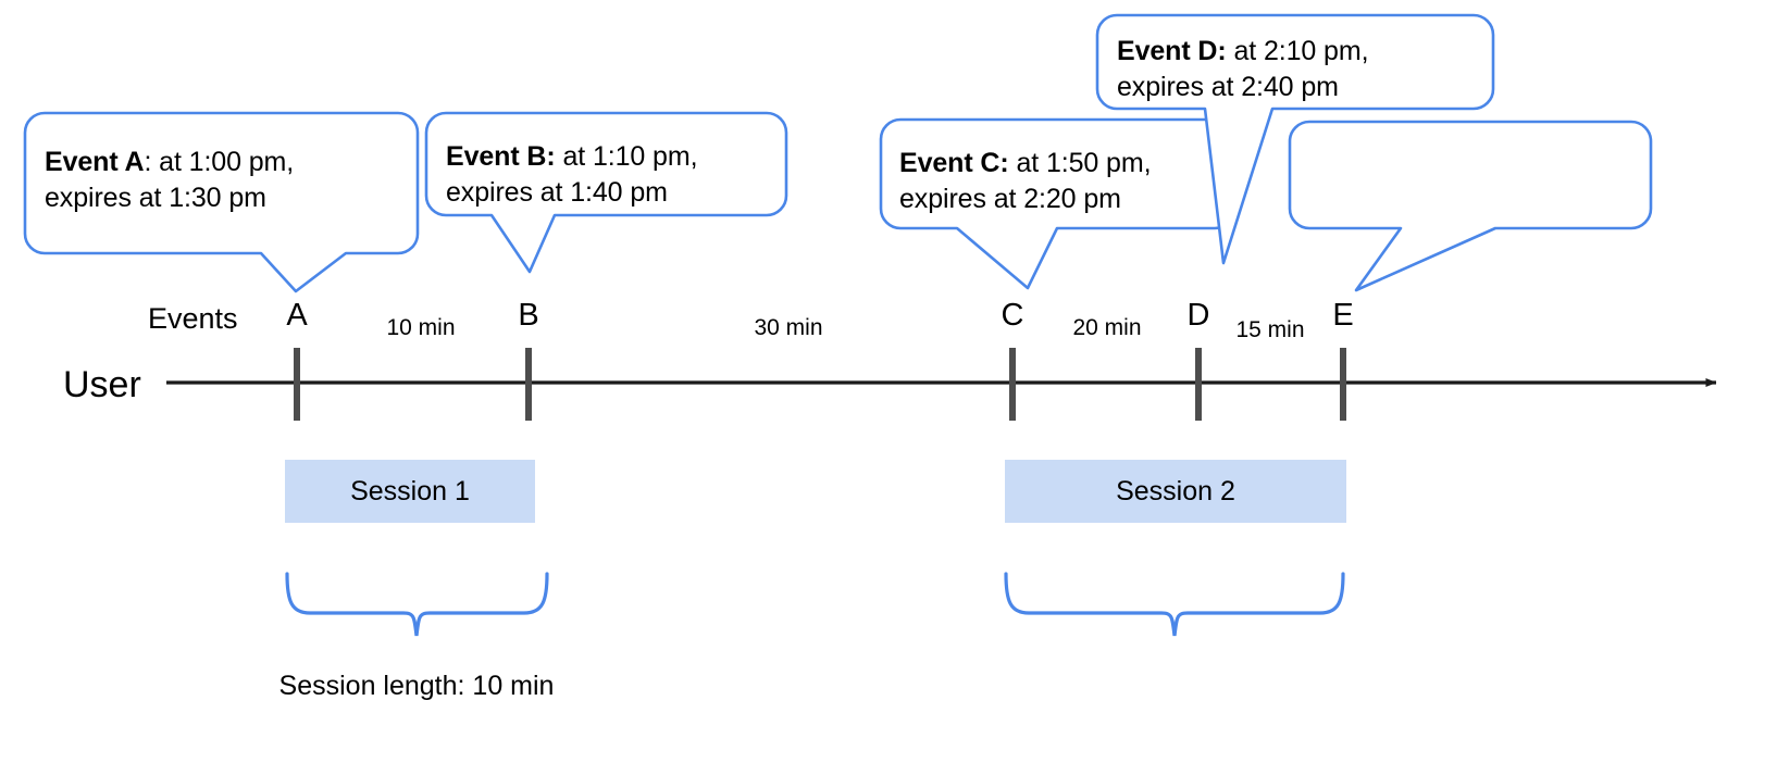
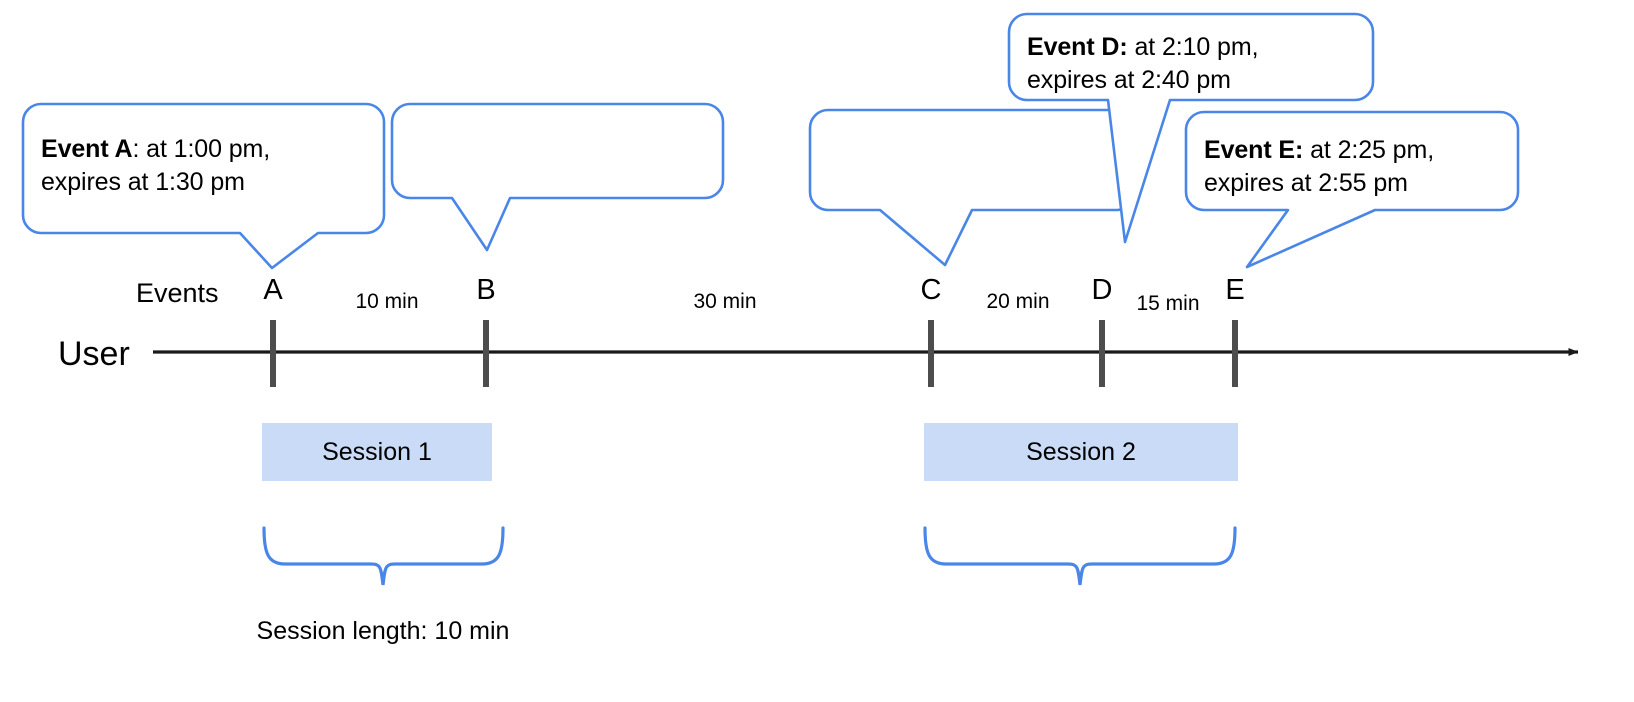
  Event A: at 1:00 pm,
  expires at 1:30 pm
- Event B: at 1:10 pm,
- expires at 1:40 pm
- Event C: at 1:50 pm,
- expires at 2:20 pm
  Event D: at 2:10 pm,
  expires at 2:40 pm
+ Event E: at 2:25 pm,
+ expires at 2:55 pm
  Events
  User
  A
  B
  C
  D
  E
  10 min
  30 min
  20 min
  15 min
  Session 1
  Session 2
  Session length: 10 min
